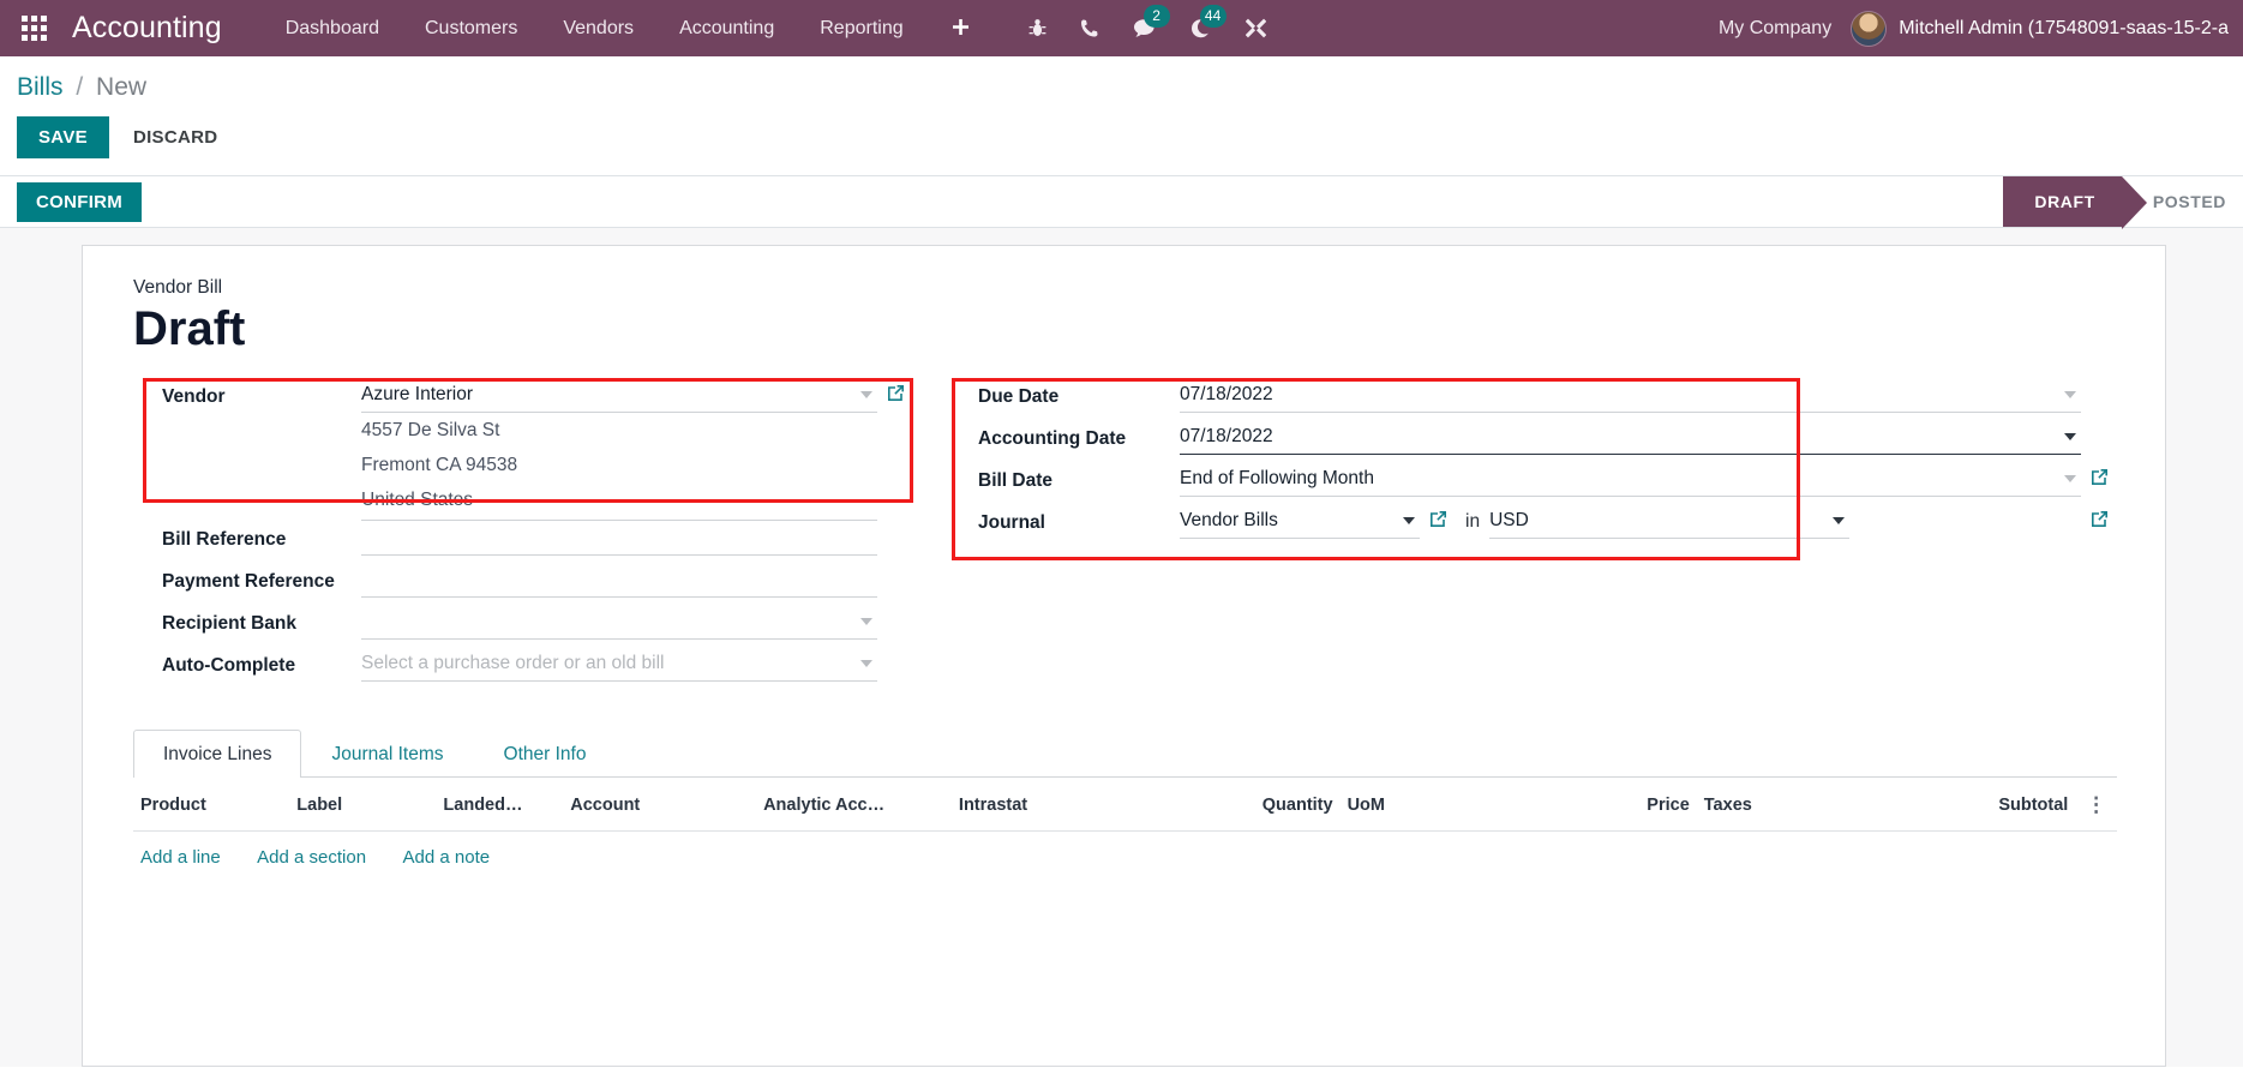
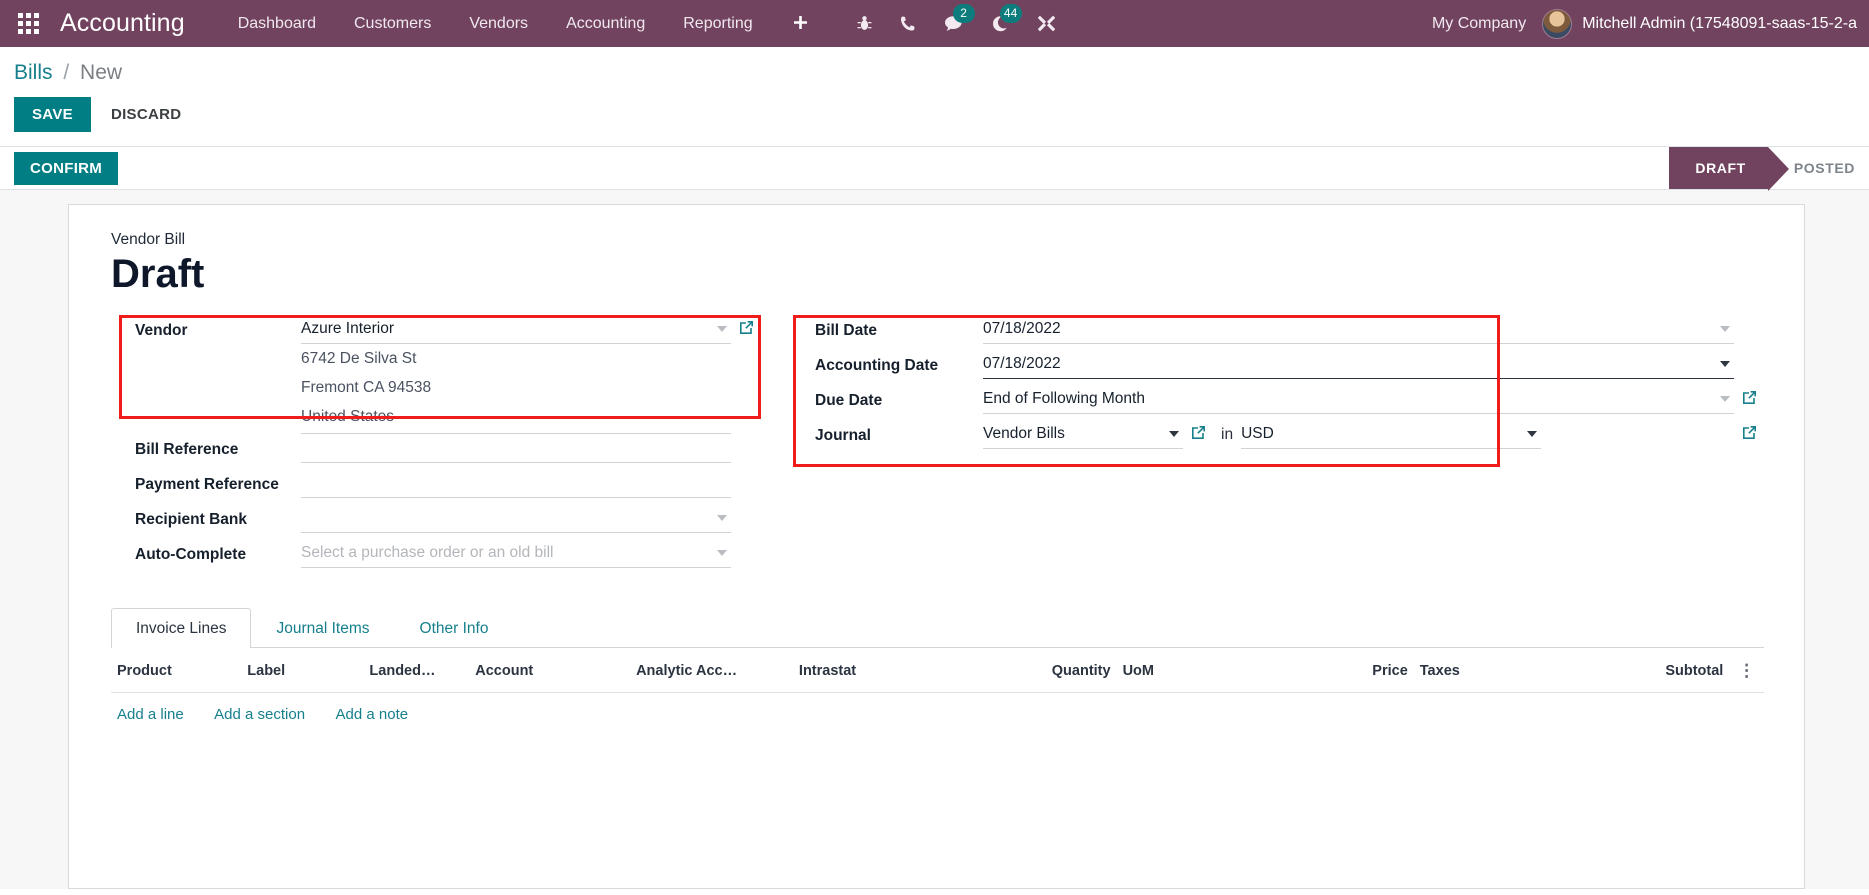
  Accounting
  Dashboard
  Customers
  Vendors
  Accounting
  Reporting
  2
  44
  My Company
  Mitchell Admin (17548091-saas-15-2-a
  Bills / New
  SAVE
  DISCARD
  CONFIRM
  DRAFT
  POSTED
  Vendor Bill
  Draft
  Vendor
  Azure Interior
- 4557 De Silva St
+ 6742 De Silva St
  Fremont CA 94538
  United States
  Bill Reference
  Payment Reference
  Recipient Bank
  Auto-Complete
  Select a purchase order or an old bill
- Due Date
+ Bill Date
  07/18/2022
  Accounting Date
  07/18/2022
- Bill Date
+ Due Date
  End of Following Month
  Journal
  Vendor Bills
  in
  USD
  Invoice Lines
  Journal Items
  Other Info
  Product	Label	Landed…	Account	Analytic Acc…	Intrastat	Quantity	UoM	Price	Taxes	Subtotal	⋮
  Add a line Add a section Add a note
